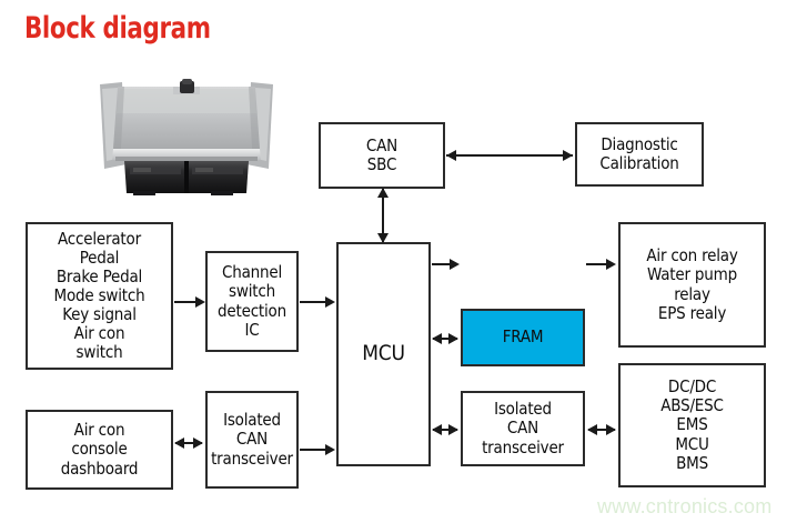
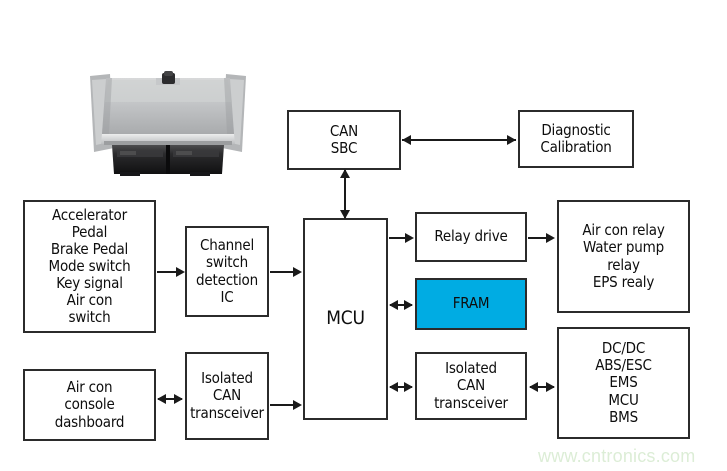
- Block diagram
  CAN
  SBC
  Diagnostic
  Calibration
  Accelerator
  Pedal
  Brake Pedal
  Mode switch
  Key signal
  Air con
  switch
  Channel
  switch
  detection
  IC
  MCU
+ Relay drive
  FRAM
  Air con relay
  Water pump
  relay
  EPS realy
  Isolated
  CAN
  transceiver
  DC/DC
  ABS/ESC
  EMS
  MCU
  BMS
  Air con
  console
  dashboard
  Isolated
  CAN
  transceiver
  www.cntronics.com
